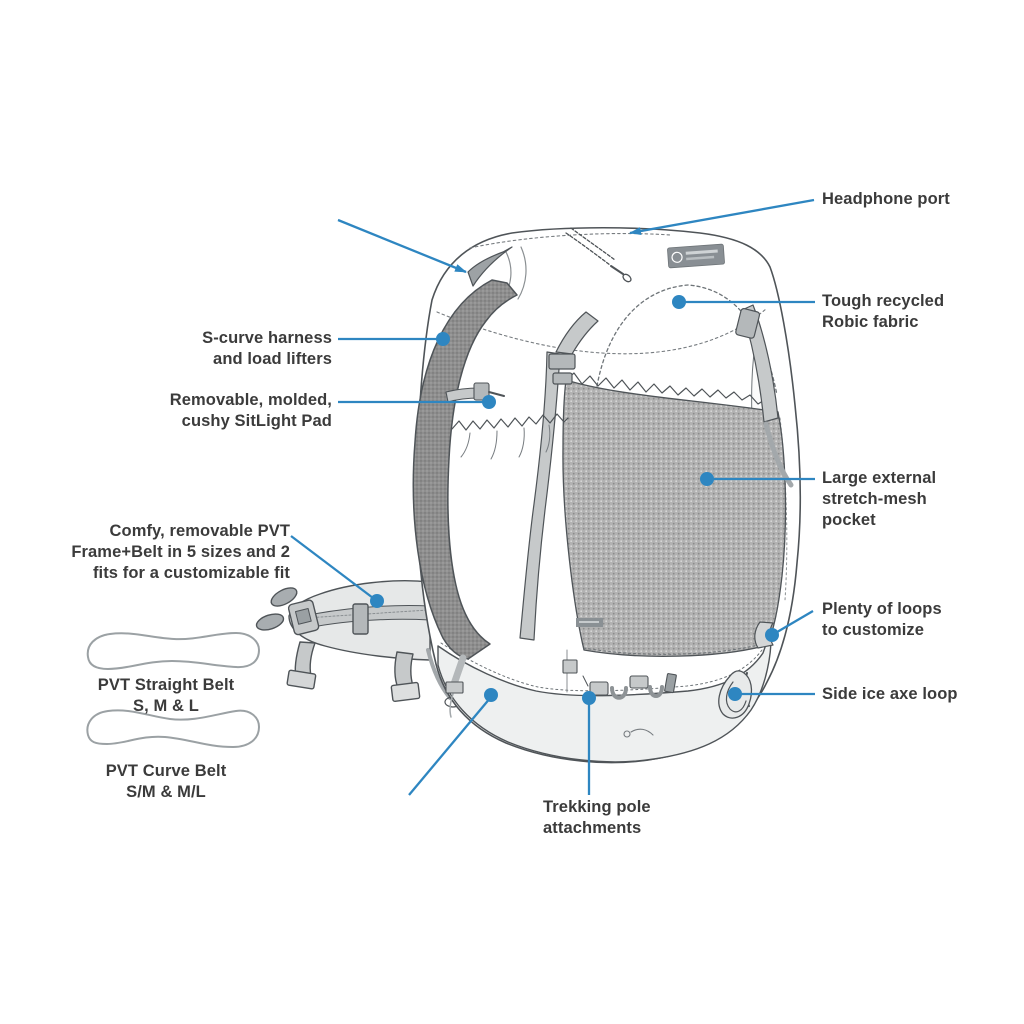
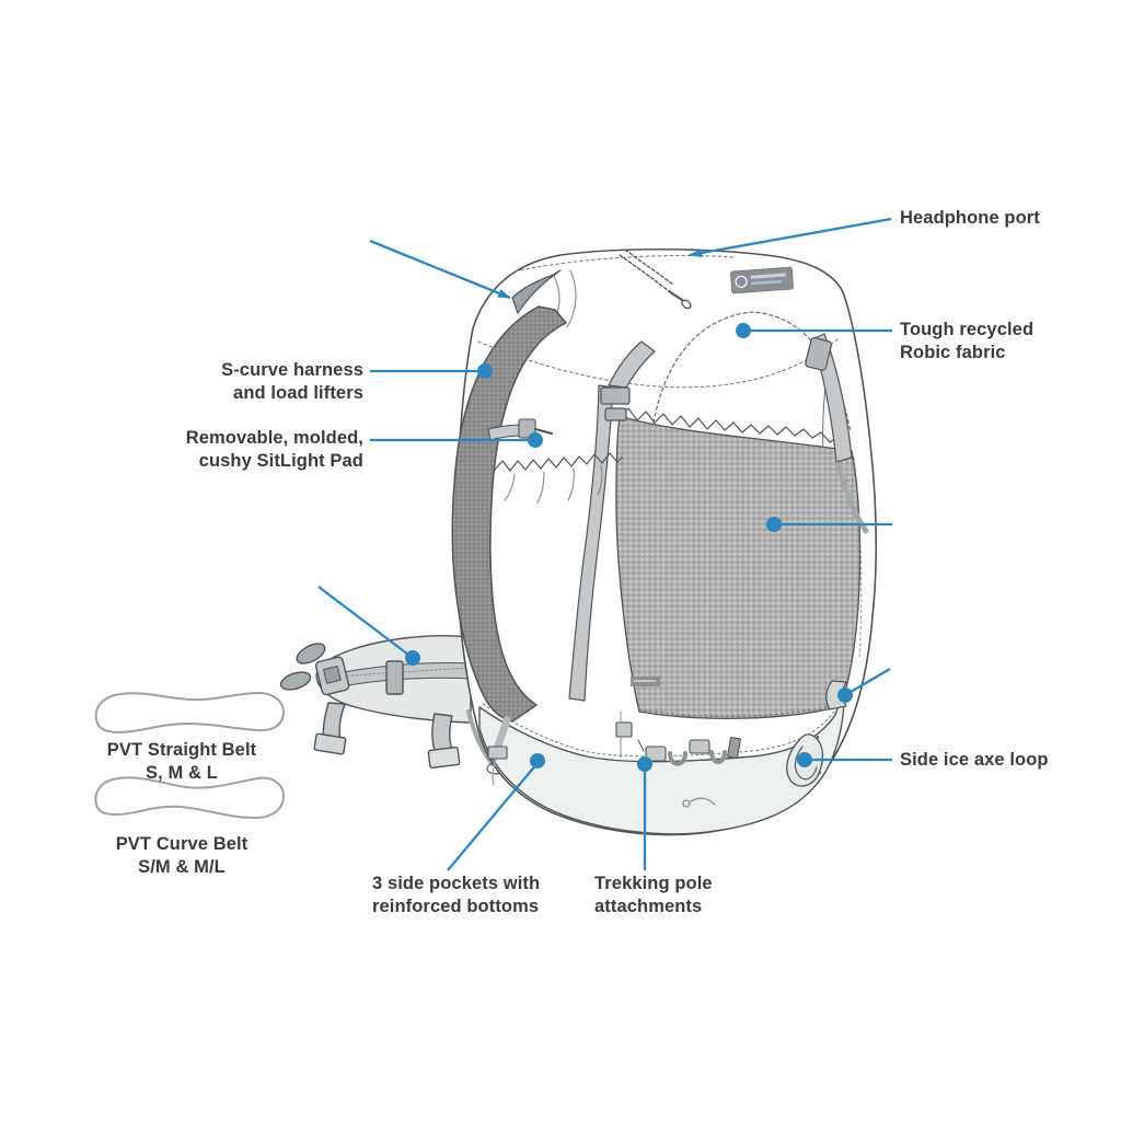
  Headphone port
  S-curve harness
  and load lifters
  Tough recycled
  Robic fabric
  Removable, molded,
  cushy SitLight Pad
- Comfy, removable PVT
- Frame+Belt in 5 sizes and 2
- fits for a customizable fit
- Large external
- stretch-mesh
- pocket
- Plenty of loops
- to customize
  Side ice axe loop
+ 3 side pockets with
+ reinforced bottoms
  Trekking pole
  attachments
  PVT Straight Belt
  S, M & L
  PVT Curve Belt
  S/M & M/L
